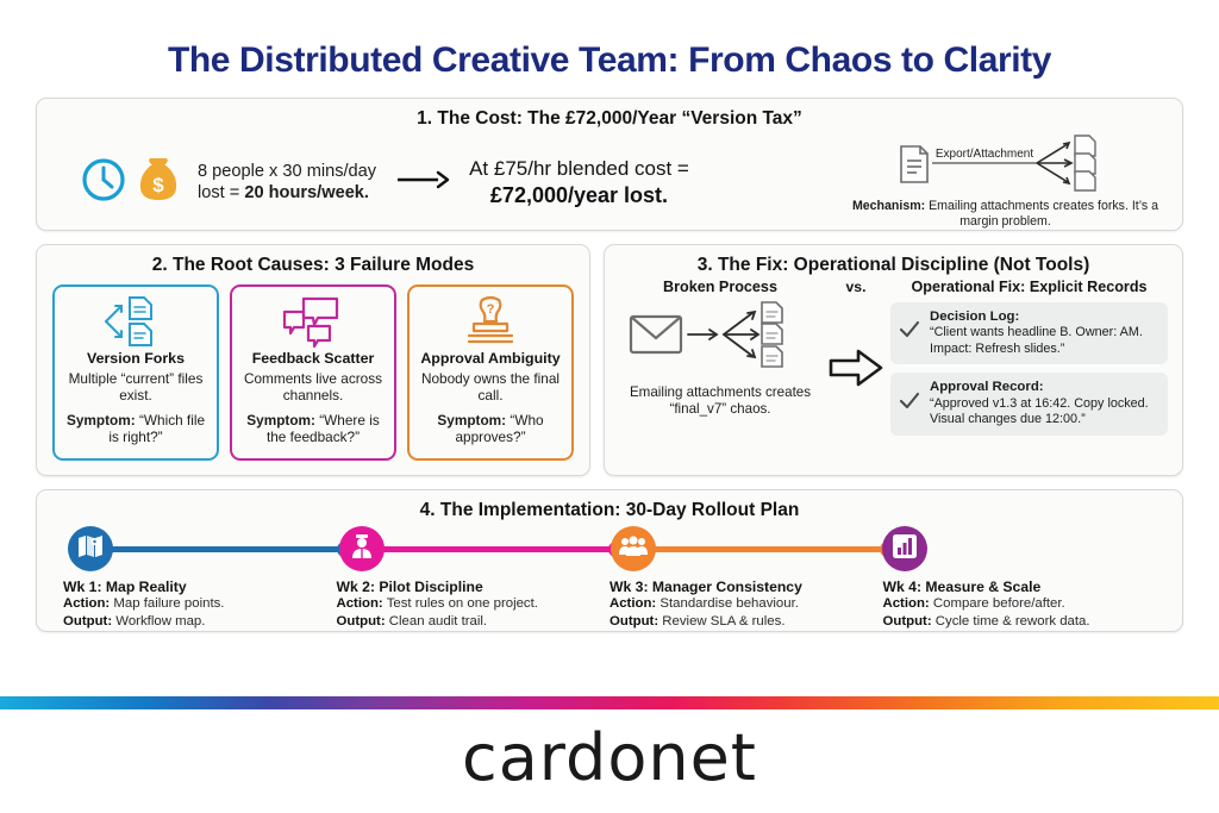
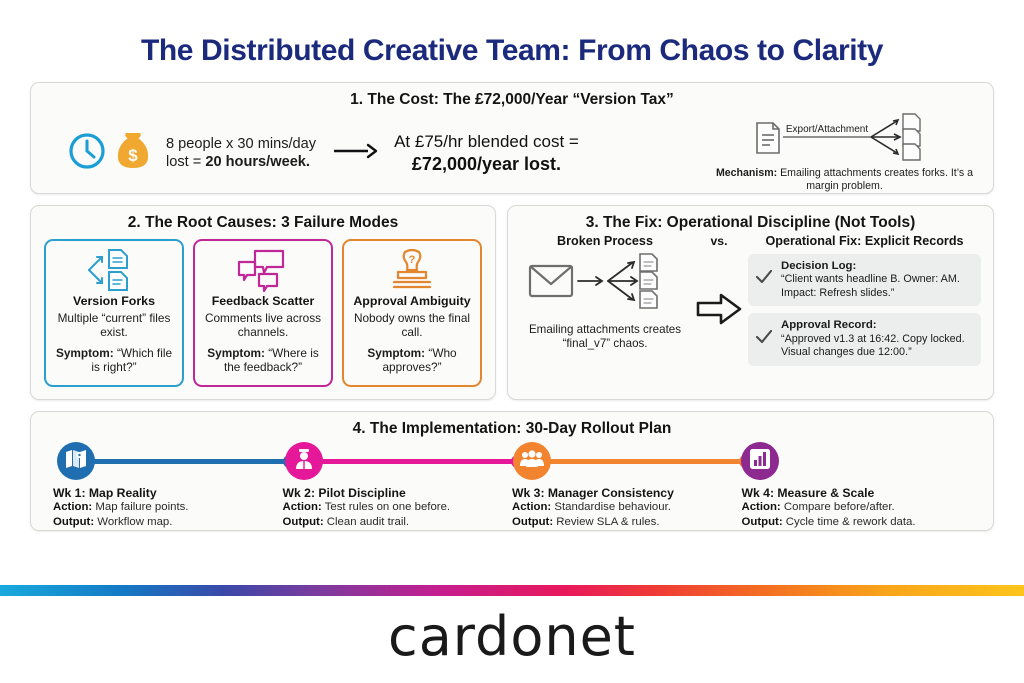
  The Distributed Creative Team: From Chaos to Clarity
  1. The Cost: The £72,000/Year “Version Tax”
  $
  8 people x 30 mins/day
  lost = 20 hours/week.
  At £75/hr blended cost =
  £72,000/year lost.
  Export/Attachment
  Mechanism: Emailing attachments creates forks. It’s a margin problem.
  2. The Root Causes: 3 Failure Modes
  Version Forks
  Multiple “current” files exist.
  Symptom: “Which file is right?”
  Feedback Scatter
  Comments live across channels.
  Symptom: “Where is the feedback?”
  ?
  Approval Ambiguity
  Nobody owns the final call.
  Symptom: “Who approves?”
  3. The Fix: Operational Discipline (Not Tools)
  Broken Process
  vs.
  Operational Fix: Explicit Records
  Emailing attachments creates “final_v7” chaos.
  Decision Log:
  “Client wants headline B. Owner: AM. Impact: Refresh slides.”
  Approval Record:
  “Approved v1.3 at 16:42. Copy locked. Visual changes due 12:00.”
  4. The Implementation: 30-Day Rollout Plan
  Wk 1: Map Reality
  Action: Map failure points.
  Output: Workflow map.
  Wk 2: Pilot Discipline
- Action: Test rules on one project.
+ Action: Test rules on one before.
  Output: Clean audit trail.
  Wk 3: Manager Consistency
  Action: Standardise behaviour.
  Output: Review SLA & rules.
  Wk 4: Measure & Scale
  Action: Compare before/after.
  Output: Cycle time & rework data.
  cardonet
